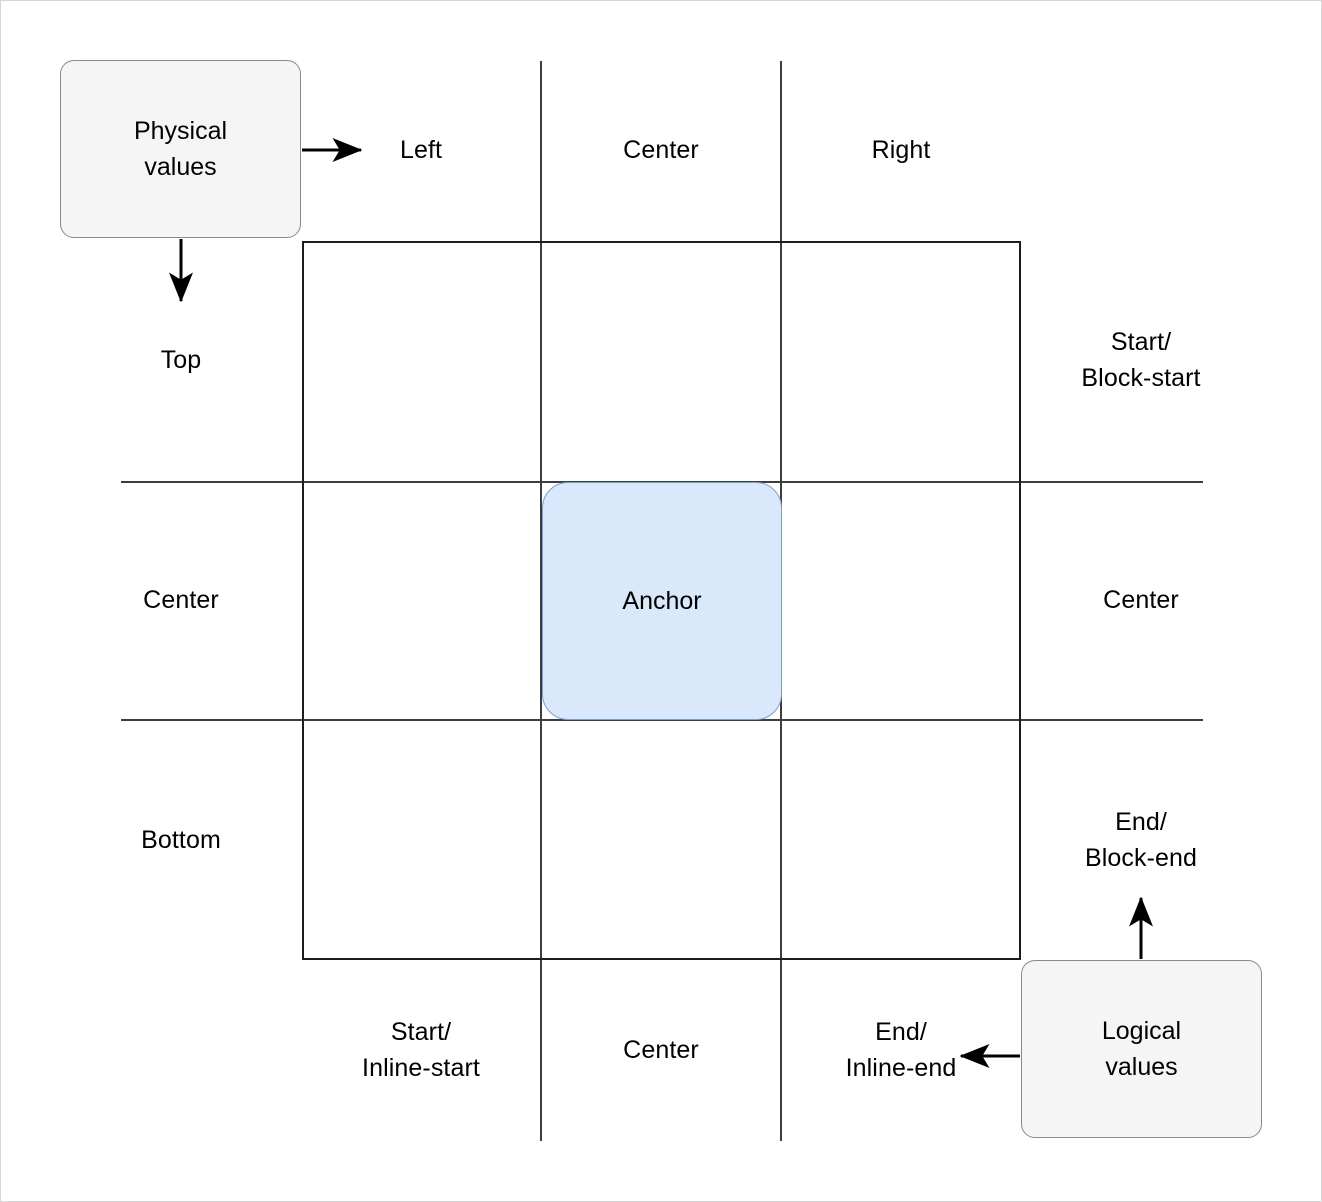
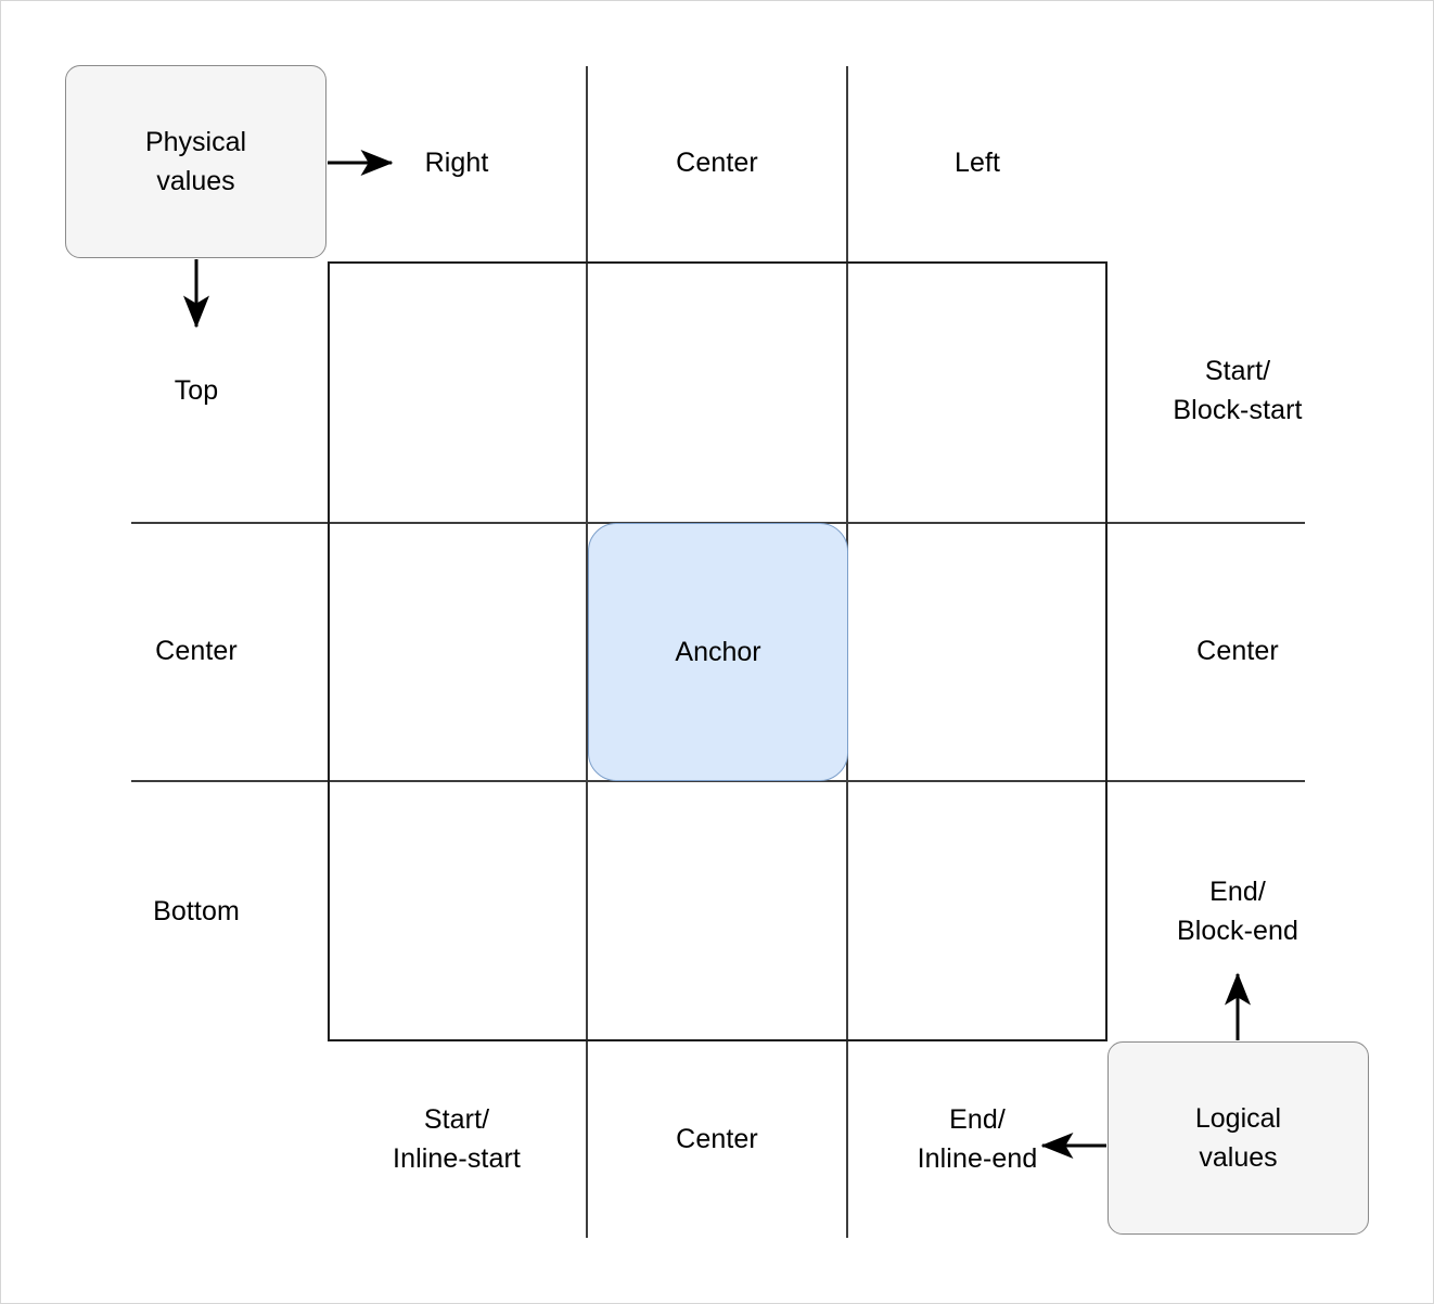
  Anchor
  Physical
  values
  Logical
  values
- Left
+ Right
  Center
- Right
+ Left
  Top
  Center
  Bottom
  Start/
  Block-start
  Center
  End/
  Block-end
  Start/
  Inline-start
  Center
  End/
  Inline-end
